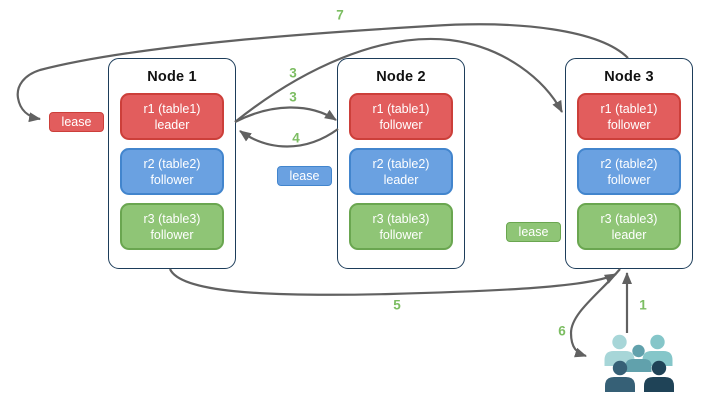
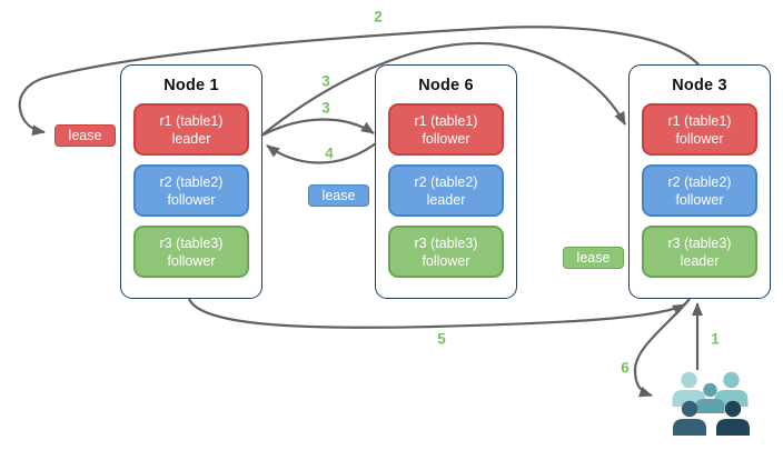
  Node 1
  r1 (table1)
  leader
  r2 (table2)
  follower
  r3 (table3)
  follower
- Node 2
+ Node 6
  r1 (table1)
  follower
  r2 (table2)
  leader
  r3 (table3)
  follower
  Node 3
  r1 (table1)
  follower
  r2 (table2)
  follower
  r3 (table3)
  leader
  lease
  lease
  lease
- 7
+ 2
  3
  3
  4
  5
  6
  1
